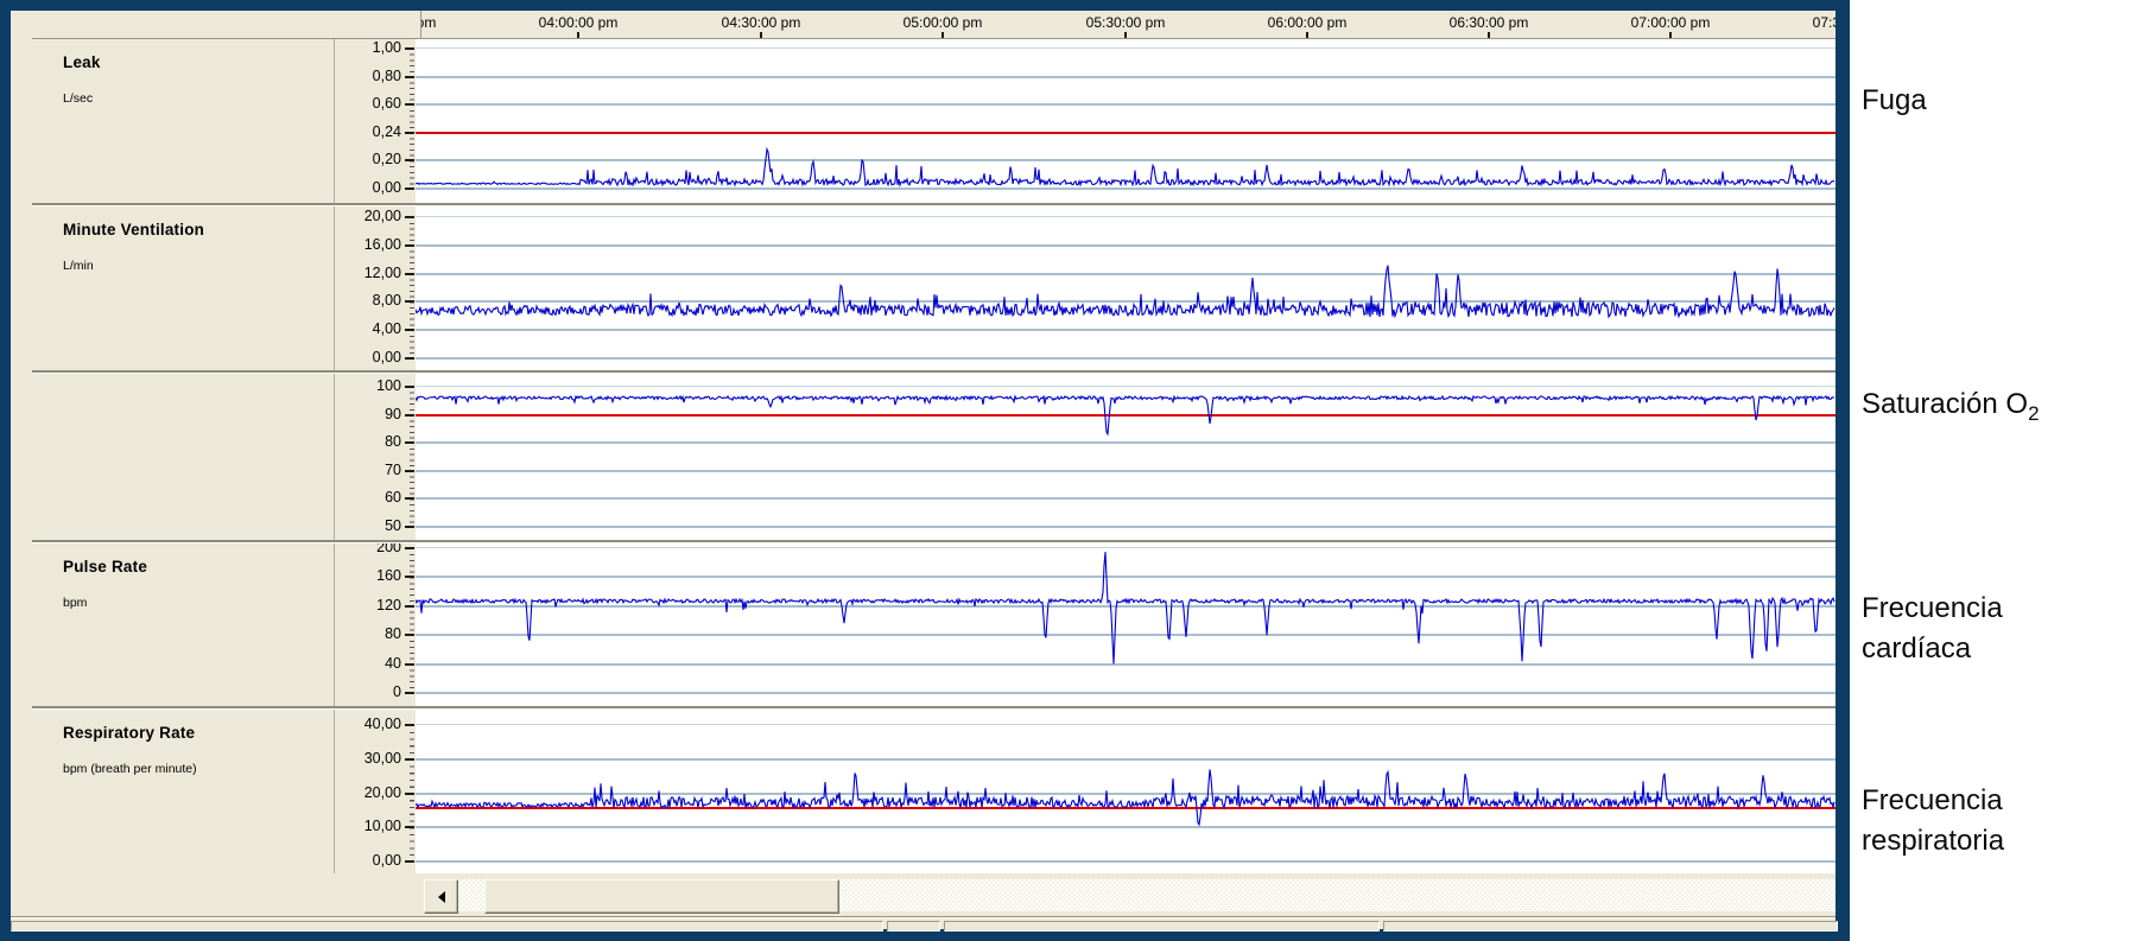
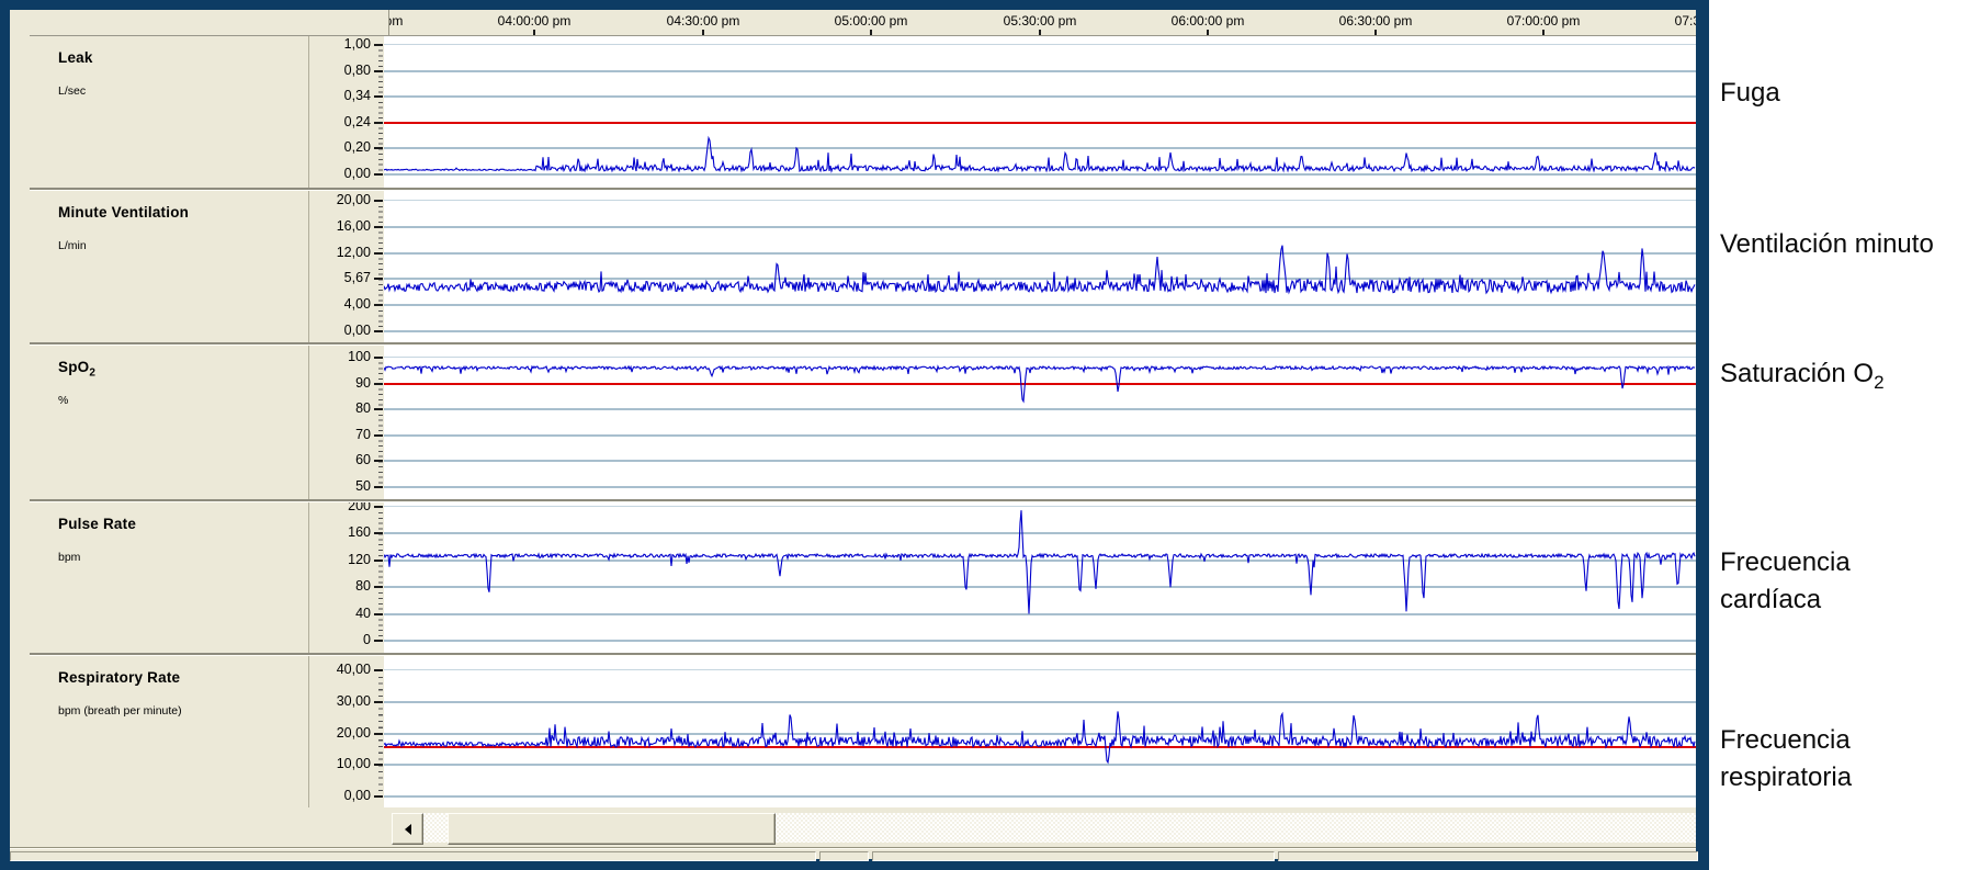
  04:00:00 pm
  04:30:00 pm
  05:00:00 pm
  05:30:00 pm
  06:00:00 pm
  06:30:00 pm
  07:00:00 pm
  Leak
  L/sec
  1,00
  0,80
- 0,60
+ 0,34
  0,24
  0,20
  0,00
  Minute Ventilation
  L/min
  20,00
  16,00
  12,00
- 8,00
+ 5,67
  4,00
  0,00
+ SpO2
+ %
  100
  90
  80
  70
  60
  50
  Pulse Rate
  bpm
  200
  160
  120
  80
  40
  0
  Respiratory Rate
  bpm (breath per minute)
  40,00
  30,00
  20,00
  10,00
  0,00
  Fuga
+ Ventilación minuto
  Saturación O2
  Frecuencia
  cardíaca
  Frecuencia
  respiratoria
